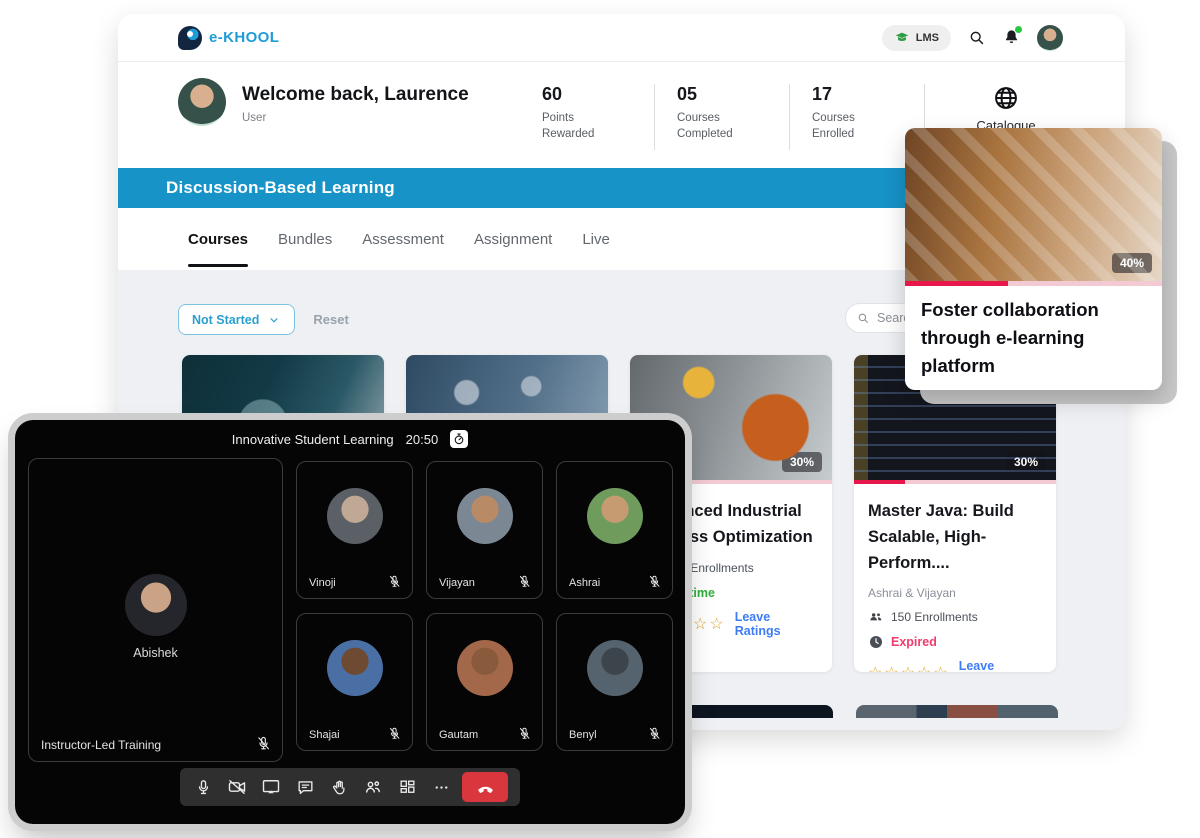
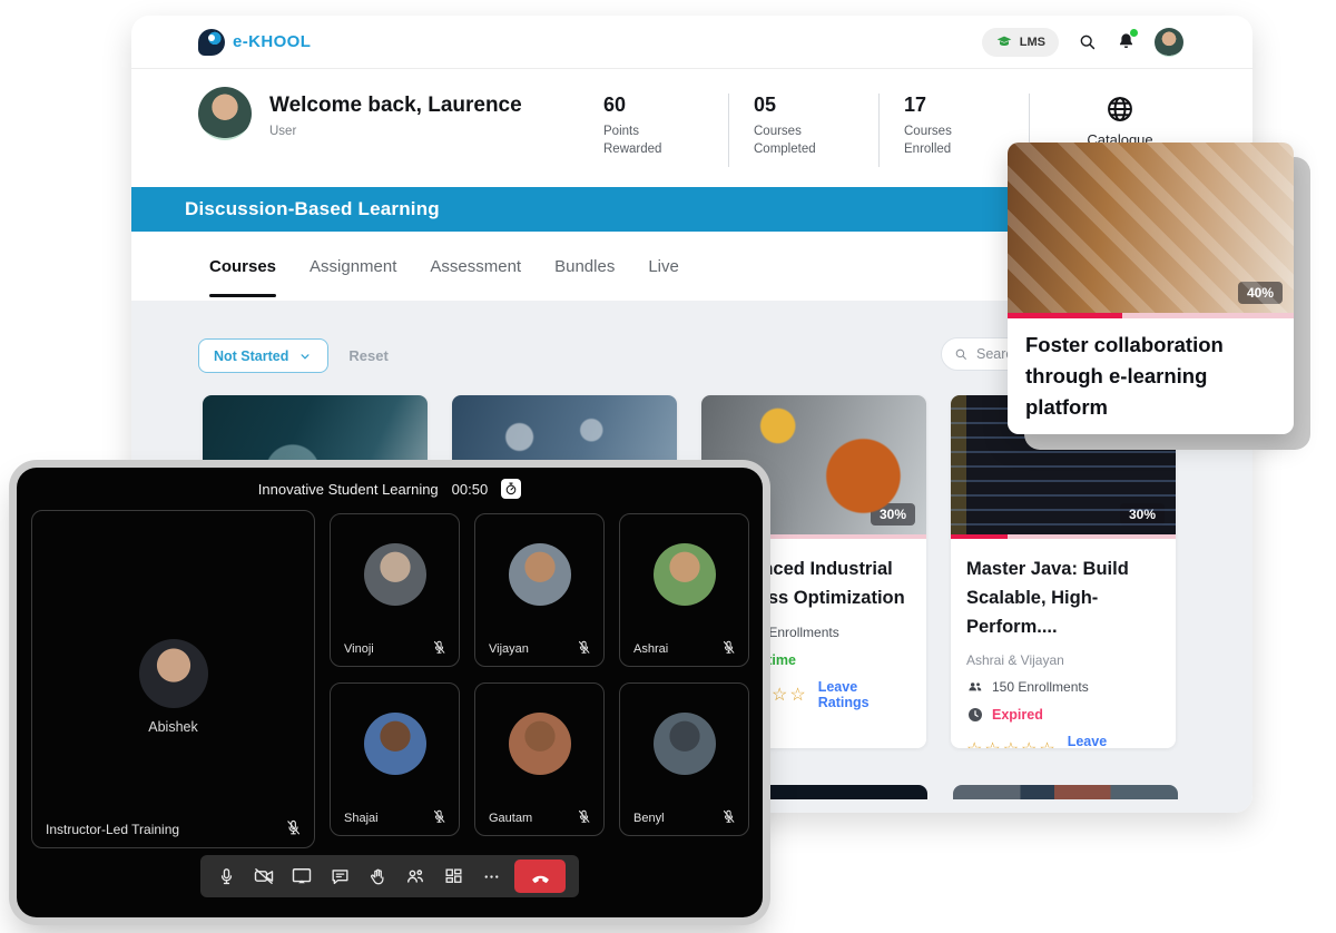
  e-KHOOL
  LMS
  Welcome back, Laurence
  User
  60
  Points
  Rewarded
  05
  Courses
  Completed
  17
  Courses
  Enrolled
  Catalogue
  Discussion-Based Learning
  Courses
- Bundles
+ Assignment
  Assessment
- Assignment
+ Bundles
  Live
  Not Started
  Reset
  nced Industrial ess Optimization
  Enrollments
  Leave Ratings
  Master Java: Build Scalable, High-Perform....
  Ashrai & Vijayan
  150 Enrollments
  Expired
  Foster collaboration through e-learning platform
  Innovative Student Learning
- 20:50
+ 00:50
  Abishek
  Instructor-Led Training
  Vinoji
  Vijayan
  Ashrai
  Shajai
  Gautam
  Benyl
